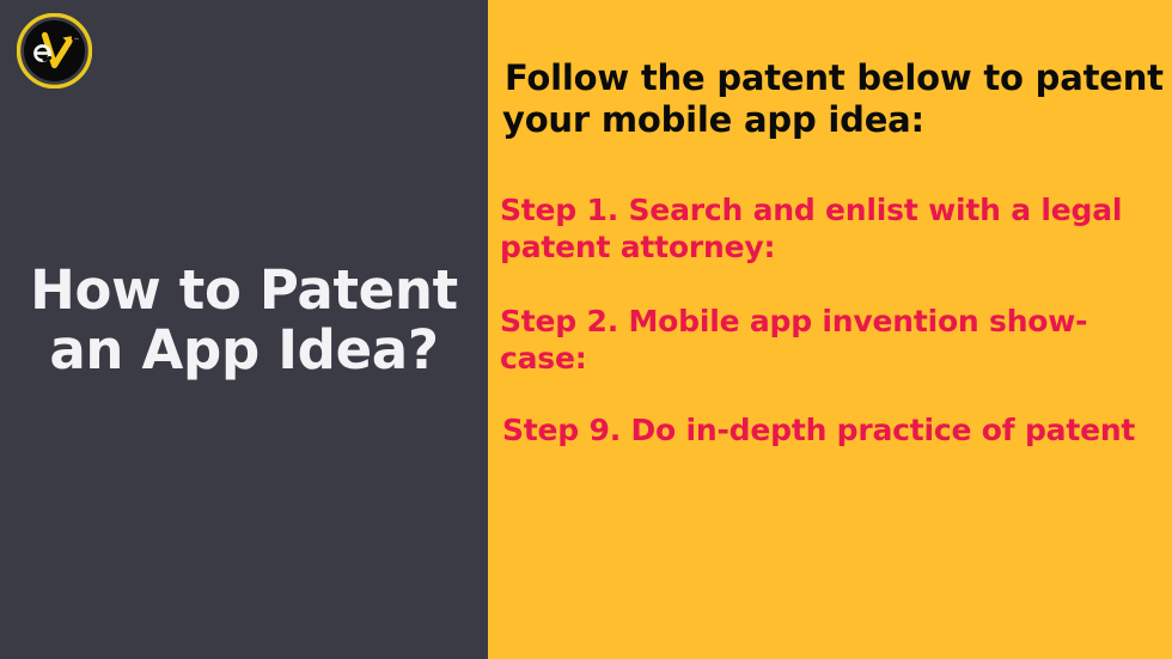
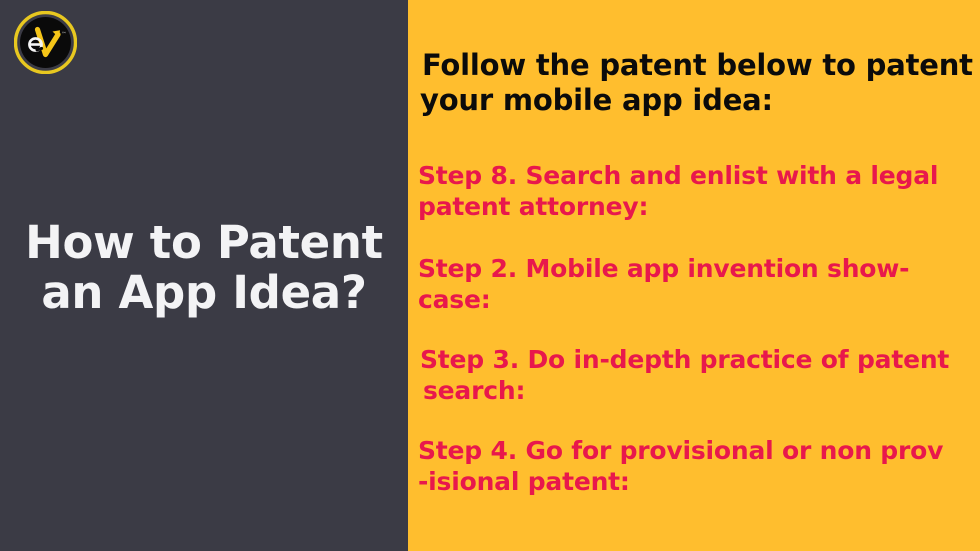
  How to Patent an App Idea?
  Follow the patent below to patent
  your mobile app idea:
- Step 1. Search and enlist with a legal
+ Step 8. Search and enlist with a legal
  patent attorney:
  Step 2. Mobile app invention show-
  case:
- Step 9. Do in-depth practice of patent
+ Step 3. Do in-depth practice of patent
+ search:
+ Step 4. Go for provisional or non prov
+ -isional patent:
